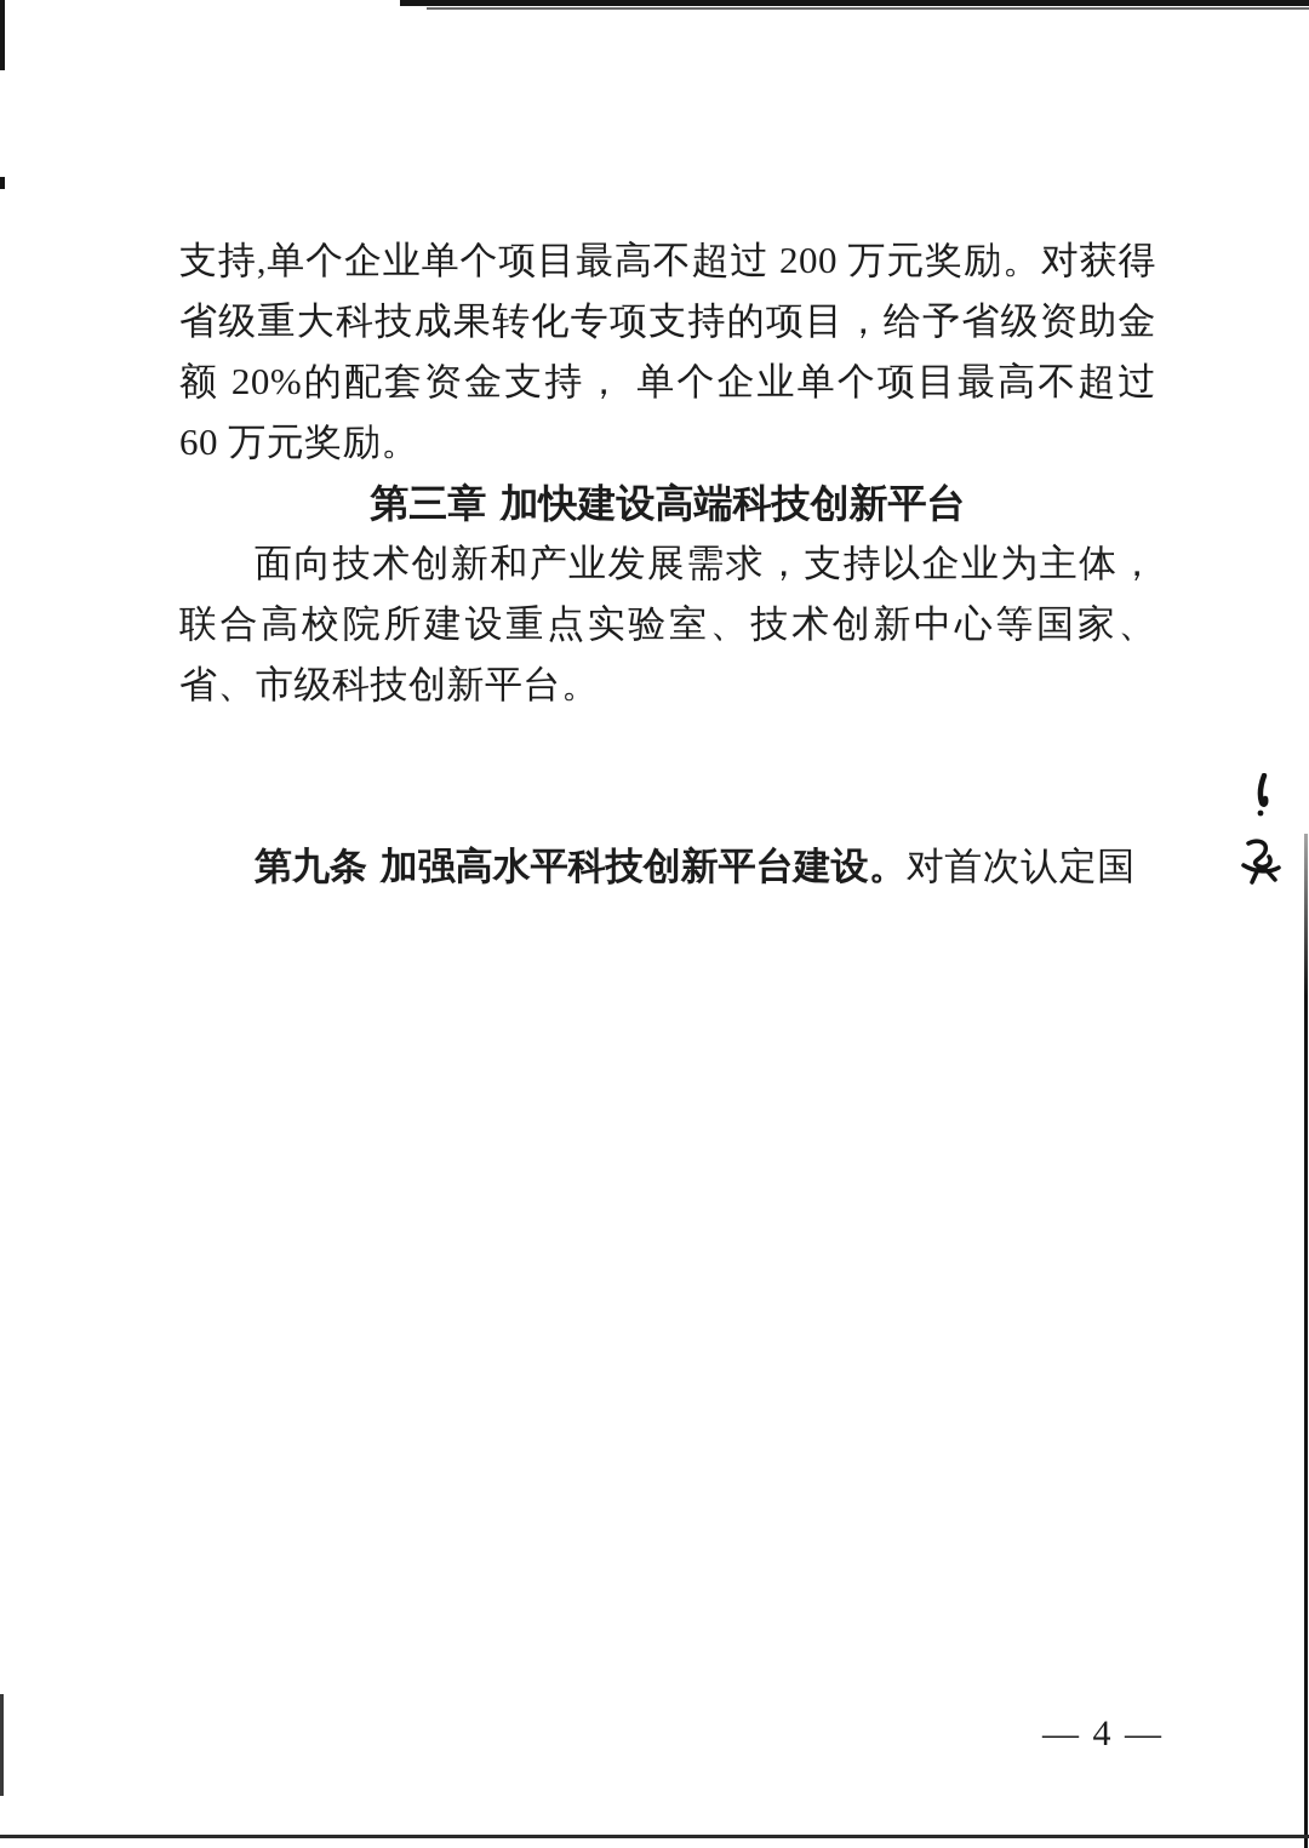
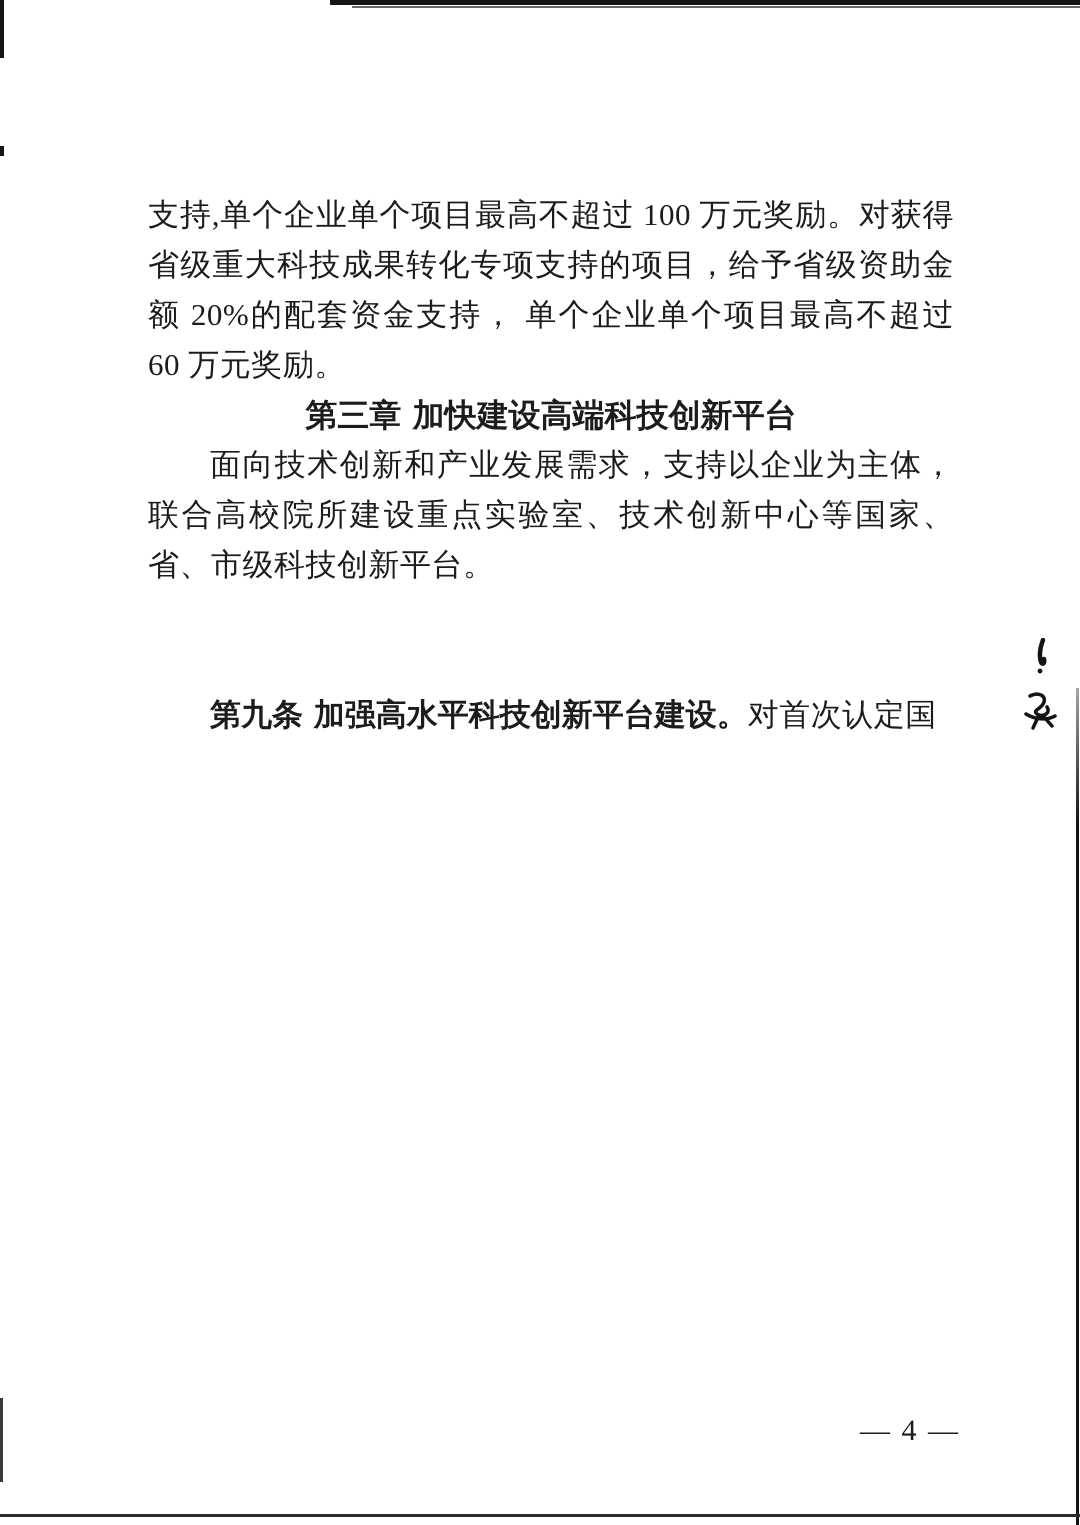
- 支持,单个企业单个项目最高不超过 200 万元奖励。对获得省级重大科技成果转化专项支持的项目，给予省级资助金额 20%的配套资金支持， 单个企业单个项目最高不超过 60 万元奖励。
+ 支持,单个企业单个项目最高不超过 100 万元奖励。对获得省级重大科技成果转化专项支持的项目，给予省级资助金额 20%的配套资金支持， 单个企业单个项目最高不超过 60 万元奖励。
  第三章 加快建设高端科技创新平台
  面向技术创新和产业发展需求，支持以企业为主体，联合高校院所建设重点实验室、技术创新中心等国家、省、市级科技创新平台。
  第九条 加强高水平科技创新平台建设。对首次认定国
  — 4 —
